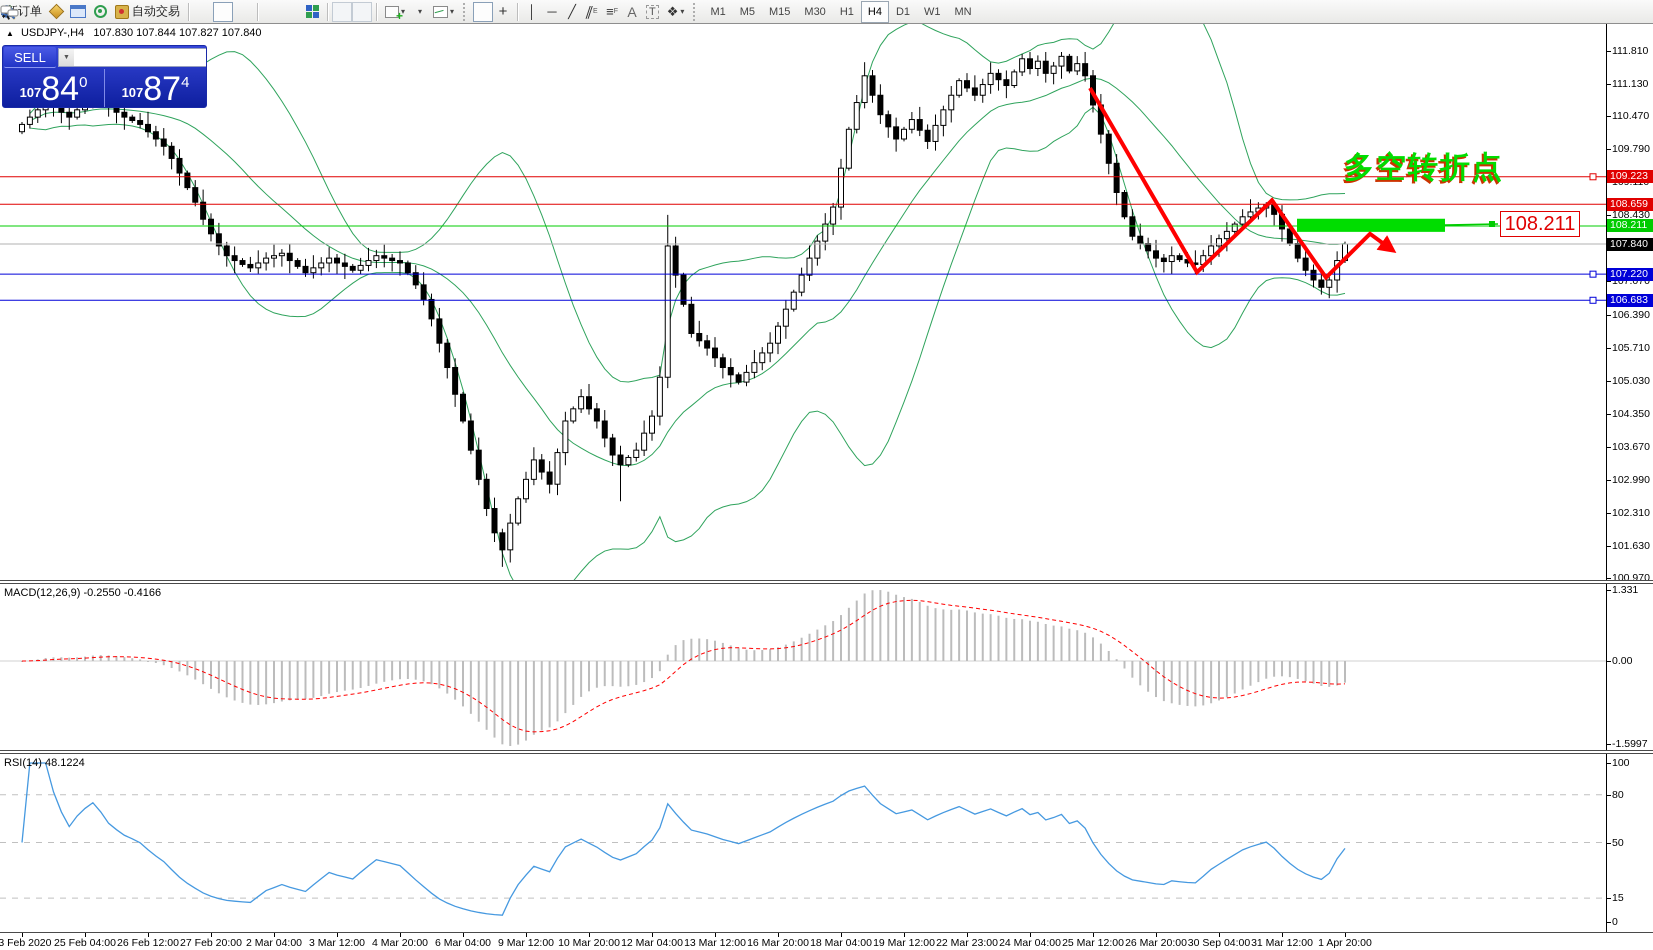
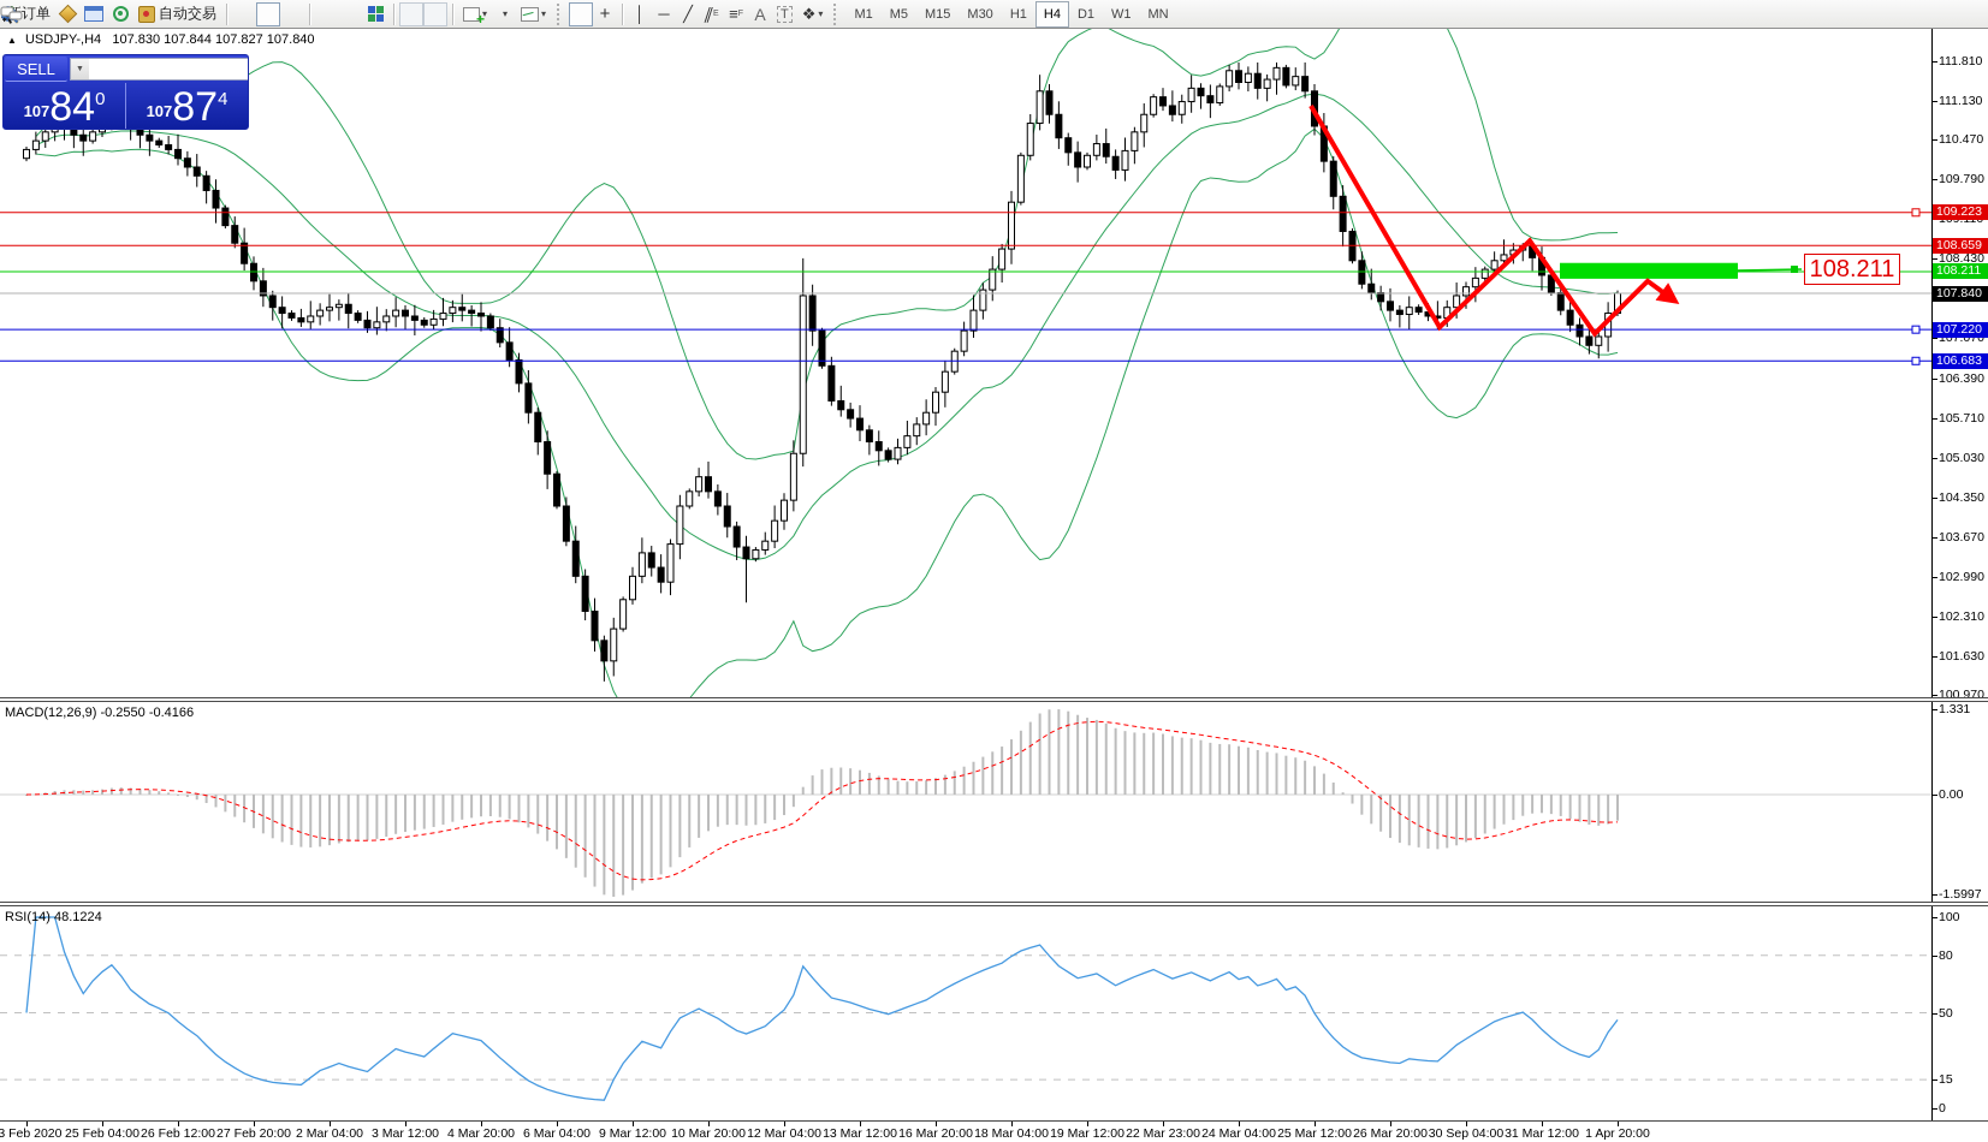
  自动交易
  ▾
  ▾
  ▾
  +
  │
  ─
  ╱
  ≡
  A
  T
  ❖
  ▾
  M1
  M5
  M15
  M30
  H1
  H4
  D1
  W1
  MN
  109.223
  108.659
  108.211
  107.840
  107.220
  106.683
  111.810
  111.130
  110.470
  109.790
  108.430
  107.070
  106.390
  105.710
  105.030
  104.350
  103.670
  102.990
  102.310
  101.630
  100.970
  3 Feb 2020
  25 Feb 04:00
  26 Feb 12:00
  27 Feb 20:00
  2 Mar 04:00
  3 Mar 12:00
  4 Mar 20:00
  6 Mar 04:00
  9 Mar 12:00
  10 Mar 20:00
  12 Mar 04:00
  13 Mar 12:00
  16 Mar 20:00
  18 Mar 04:00
  19 Mar 12:00
  22 Mar 23:00
  24 Mar 04:00
  25 Mar 12:00
  26 Mar 20:00
  30 Sep 04:00
  31 Mar 12:00
  1 Apr 20:00
  1.331
  0.00
  -1.5997
  100
  80
  50
  15
  0
  ▲ USDJPY-,H4 107.830 107.844 107.827 107.840
  MACD(12,26,9) -0.2550 -0.4166
  RSI(14) 48.1224
- 多空转折点
  108.211
  SELL
  107
  84
  0
  107
  87
  4
